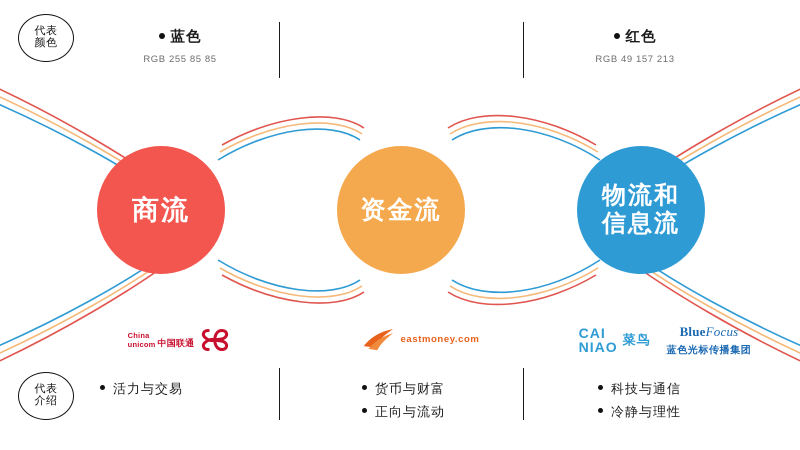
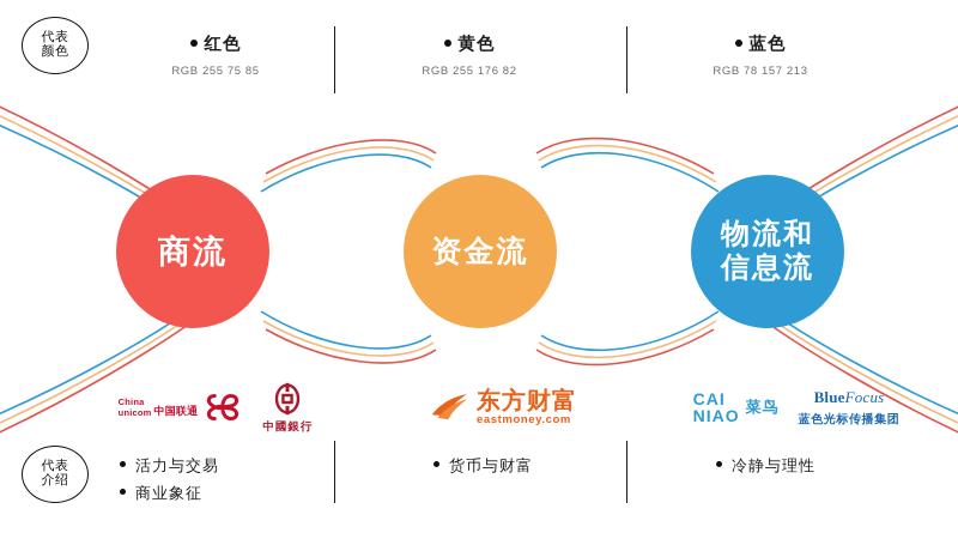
  代表
  颜色
- 蓝色
+ 红色
- RGB 255 85 85
+ RGB 255 75 85
+ 黄色
+ RGB 255 176 82
- 红色
+ 蓝色
- RGB 49 157 213
+ RGB 78 157 213
  商流
  资金流
  物流和
  信息流
  China
  unicom
  中国联通
+ 中國銀行
+ 东方财富
  eastmoney.com
  CAI
  NIAO
  菜鸟
  BlueFocus
  蓝色光标传播集团
  代表
  介绍
  活力与交易
+ 商业象征
  货币与财富
- 正向与流动
- 科技与通信
  冷静与理性
